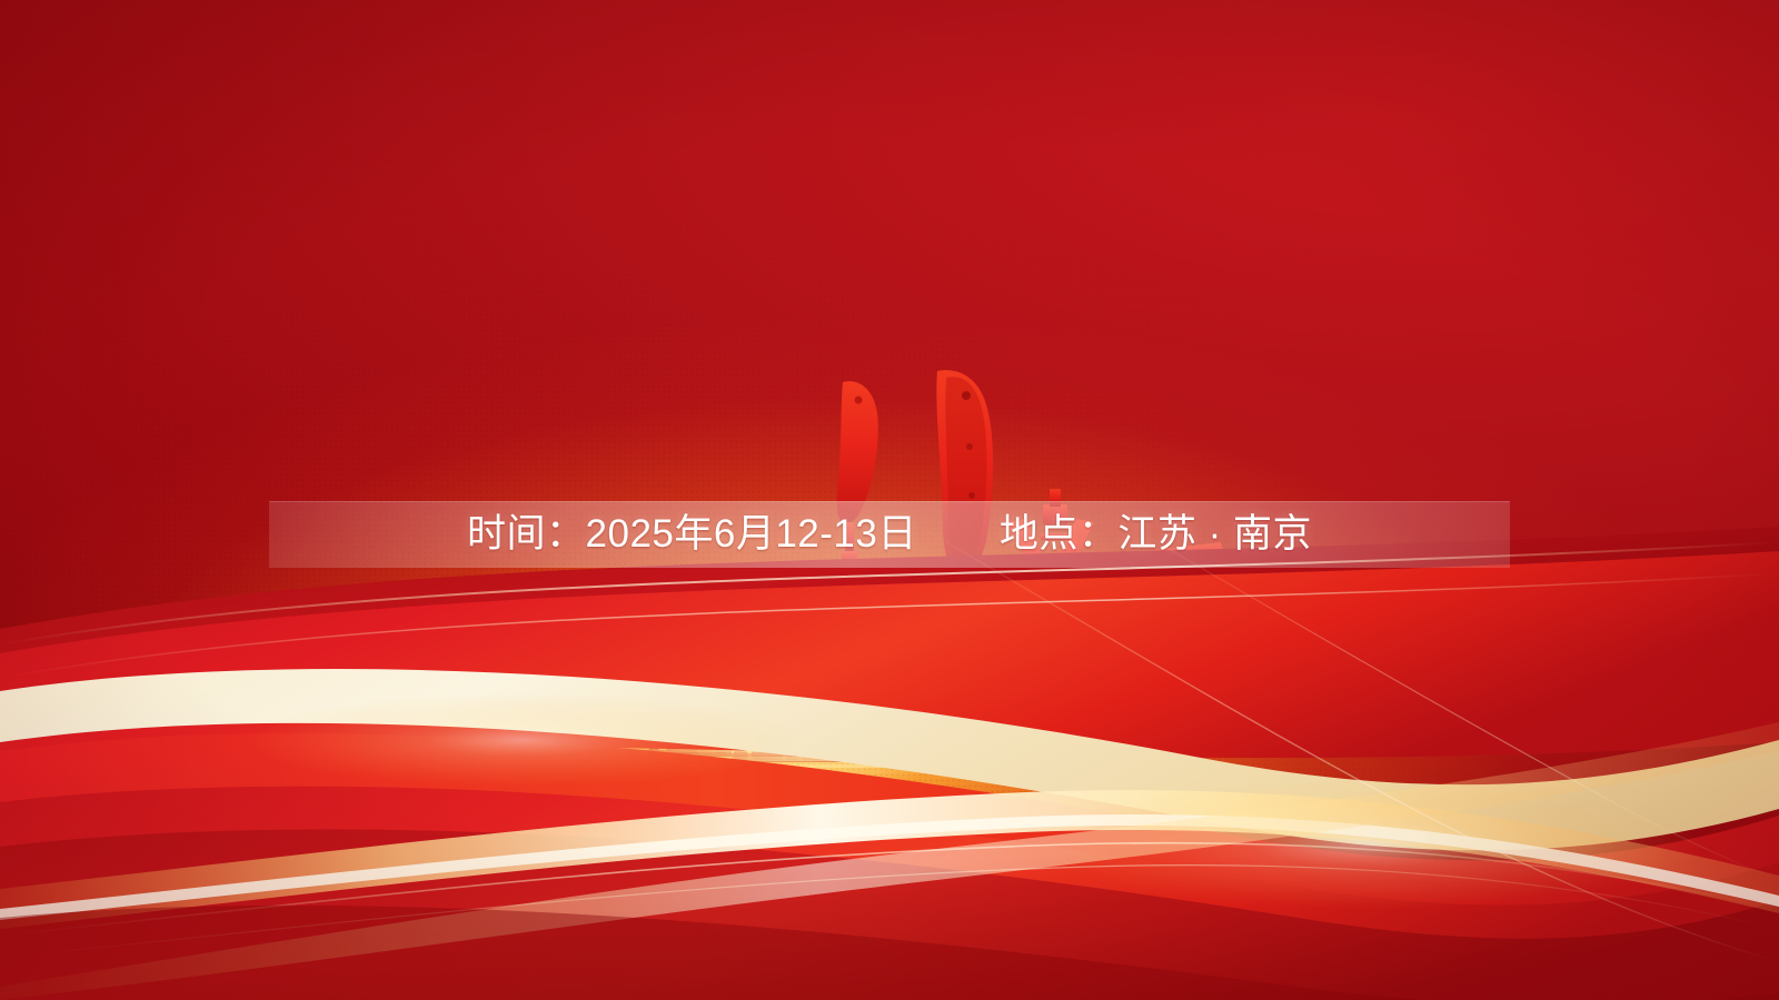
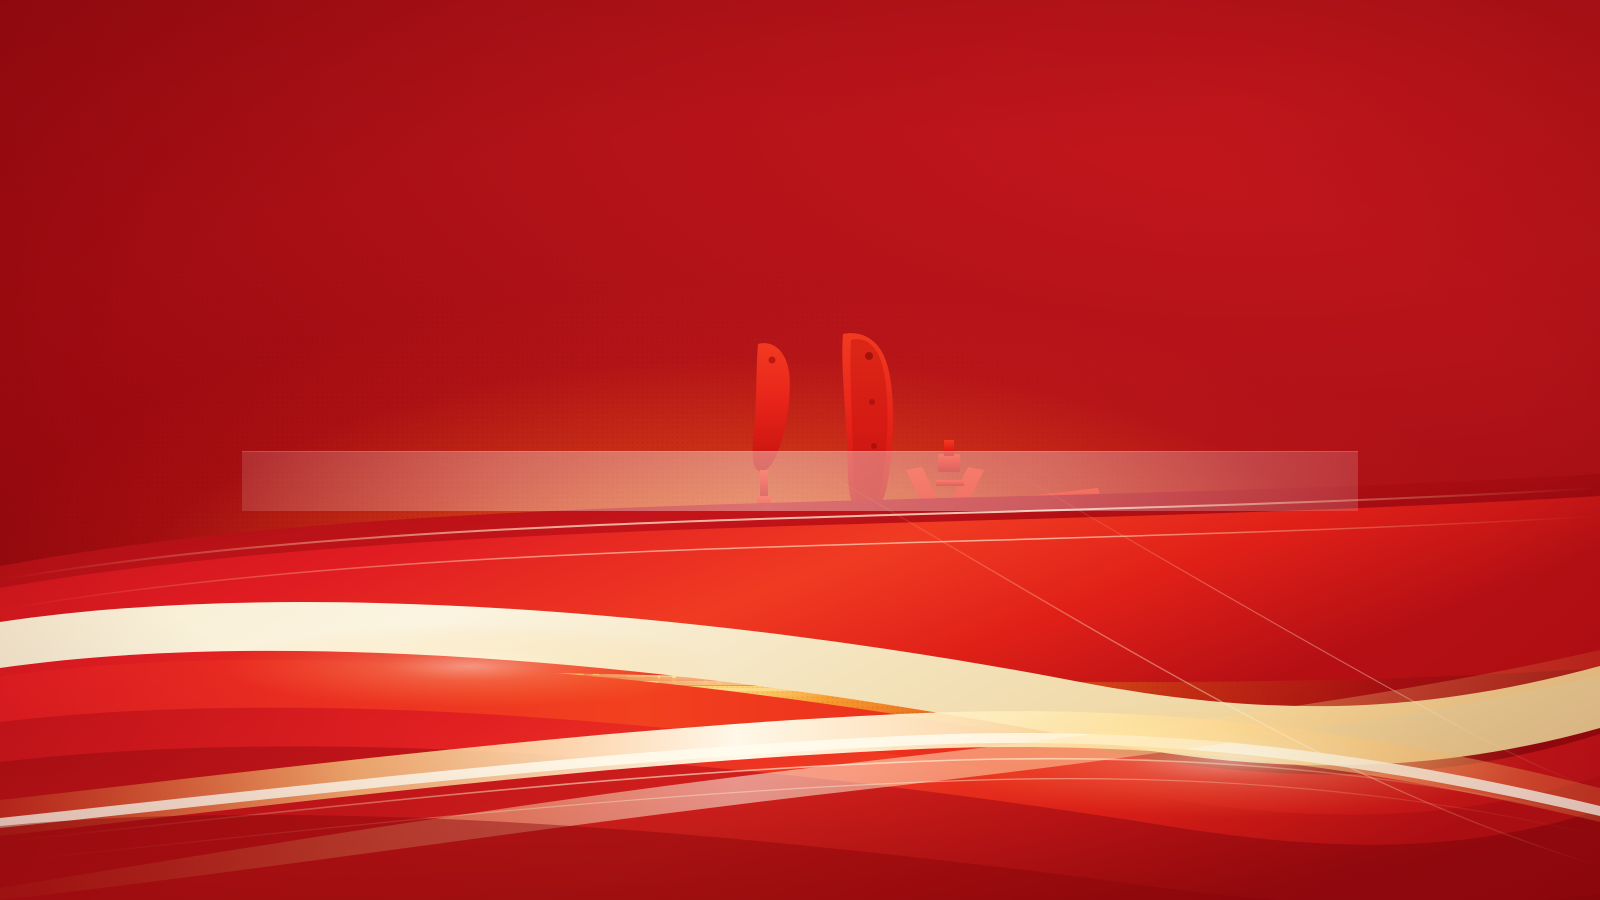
- 时间：2025年6月12-13日
- 地点：江苏 · 南京
